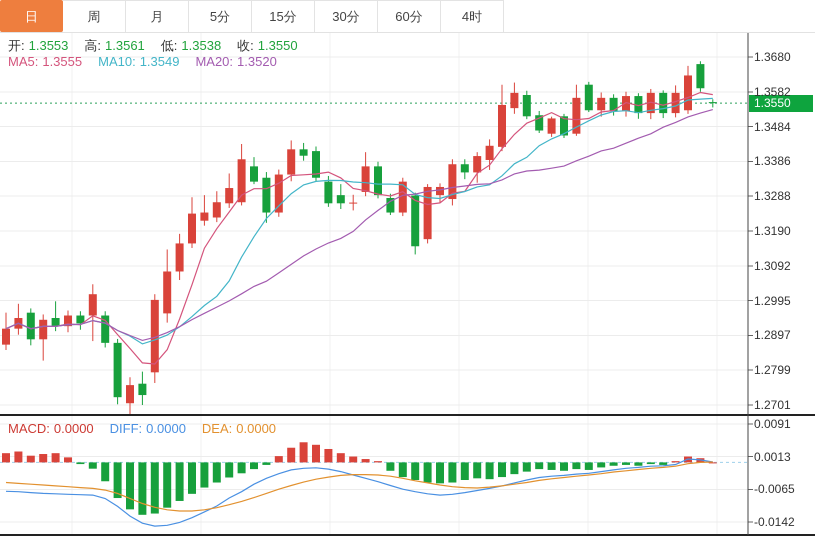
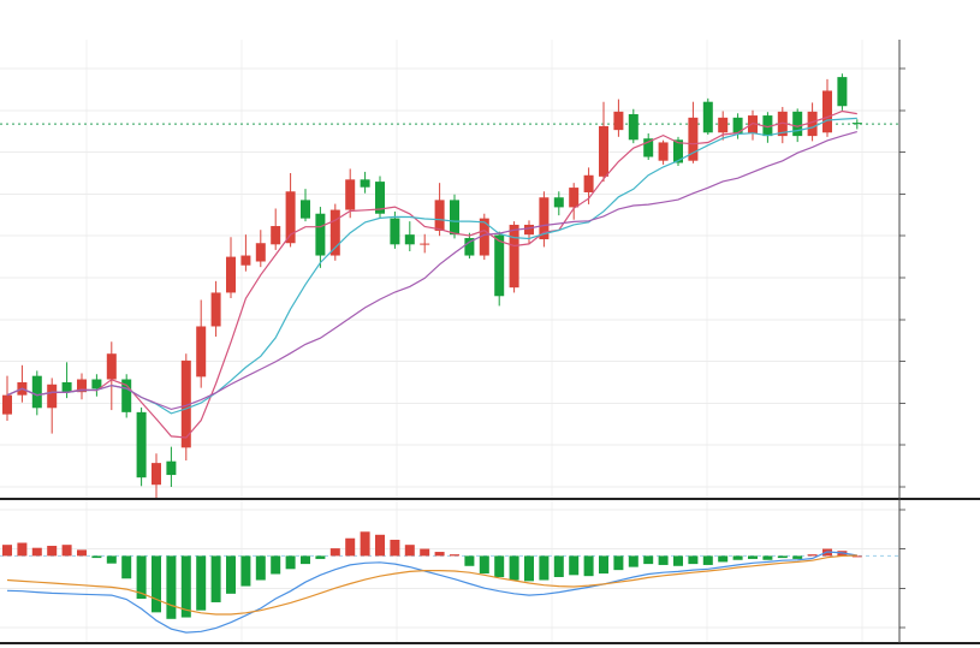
- 日
- 周
- 月
- 5分
- 15分
- 30分
- 60分
- 4时
- 开: 1.3553 高: 1.3561 低: 1.3538 收: 1.3550
- MA5: 1.3555 MA10: 1.3549 MA20: 1.3520
- MACD: 0.0000 DIFF: 0.0000 DEA: 0.0000
- 1.3550
- 1.3680
- 1.3582
- 1.3484
- 1.3386
- 1.3288
- 1.3190
- 1.3092
- 1.2995
- 1.2897
- 1.2799
- 1.2701
- 0.0091
- 0.0013
- -0.0065
- -0.0142
